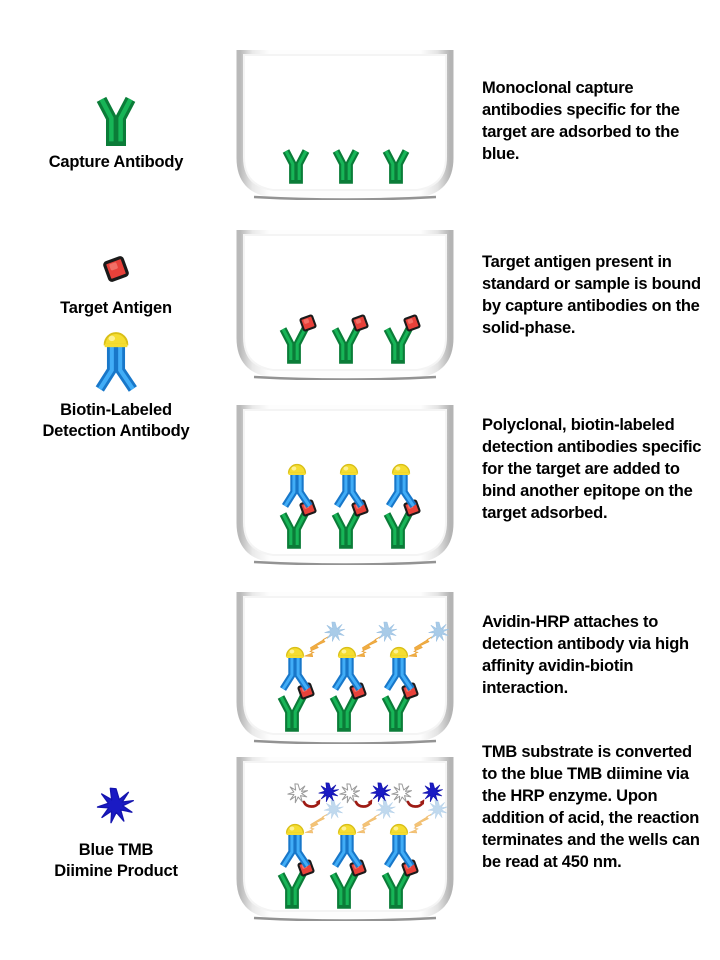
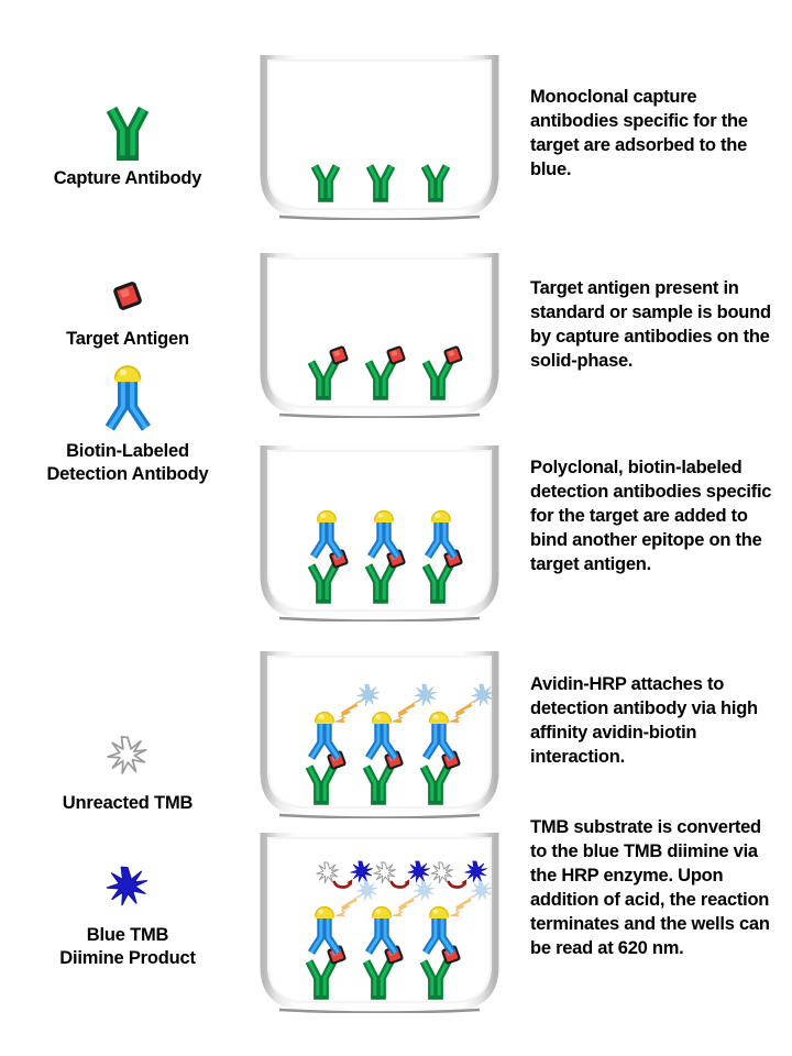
  Capture Antibody
  Target Antigen
  Biotin-Labeled
  Detection Antibody
+ Unreacted TMB
  Blue TMB
  Diimine Product
  Monoclonal capture antibodies specific for the target are adsorbed to the blue.
  Target antigen present in standard or sample is bound by capture antibodies on the solid-phase.
- Polyclonal, biotin-labeled detection antibodies specific for the target are added to bind another epitope on the target adsorbed.
+ Polyclonal, biotin-labeled detection antibodies specific for the target are added to bind another epitope on the target antigen.
  Avidin-HRP attaches to detection antibody via high affinity avidin-biotin interaction.
- TMB substrate is converted to the blue TMB diimine via the HRP enzyme. Upon addition of acid, the reaction terminates and the wells can be read at 450 nm.
+ TMB substrate is converted to the blue TMB diimine via the HRP enzyme. Upon addition of acid, the reaction terminates and the wells can be read at 620 nm.
